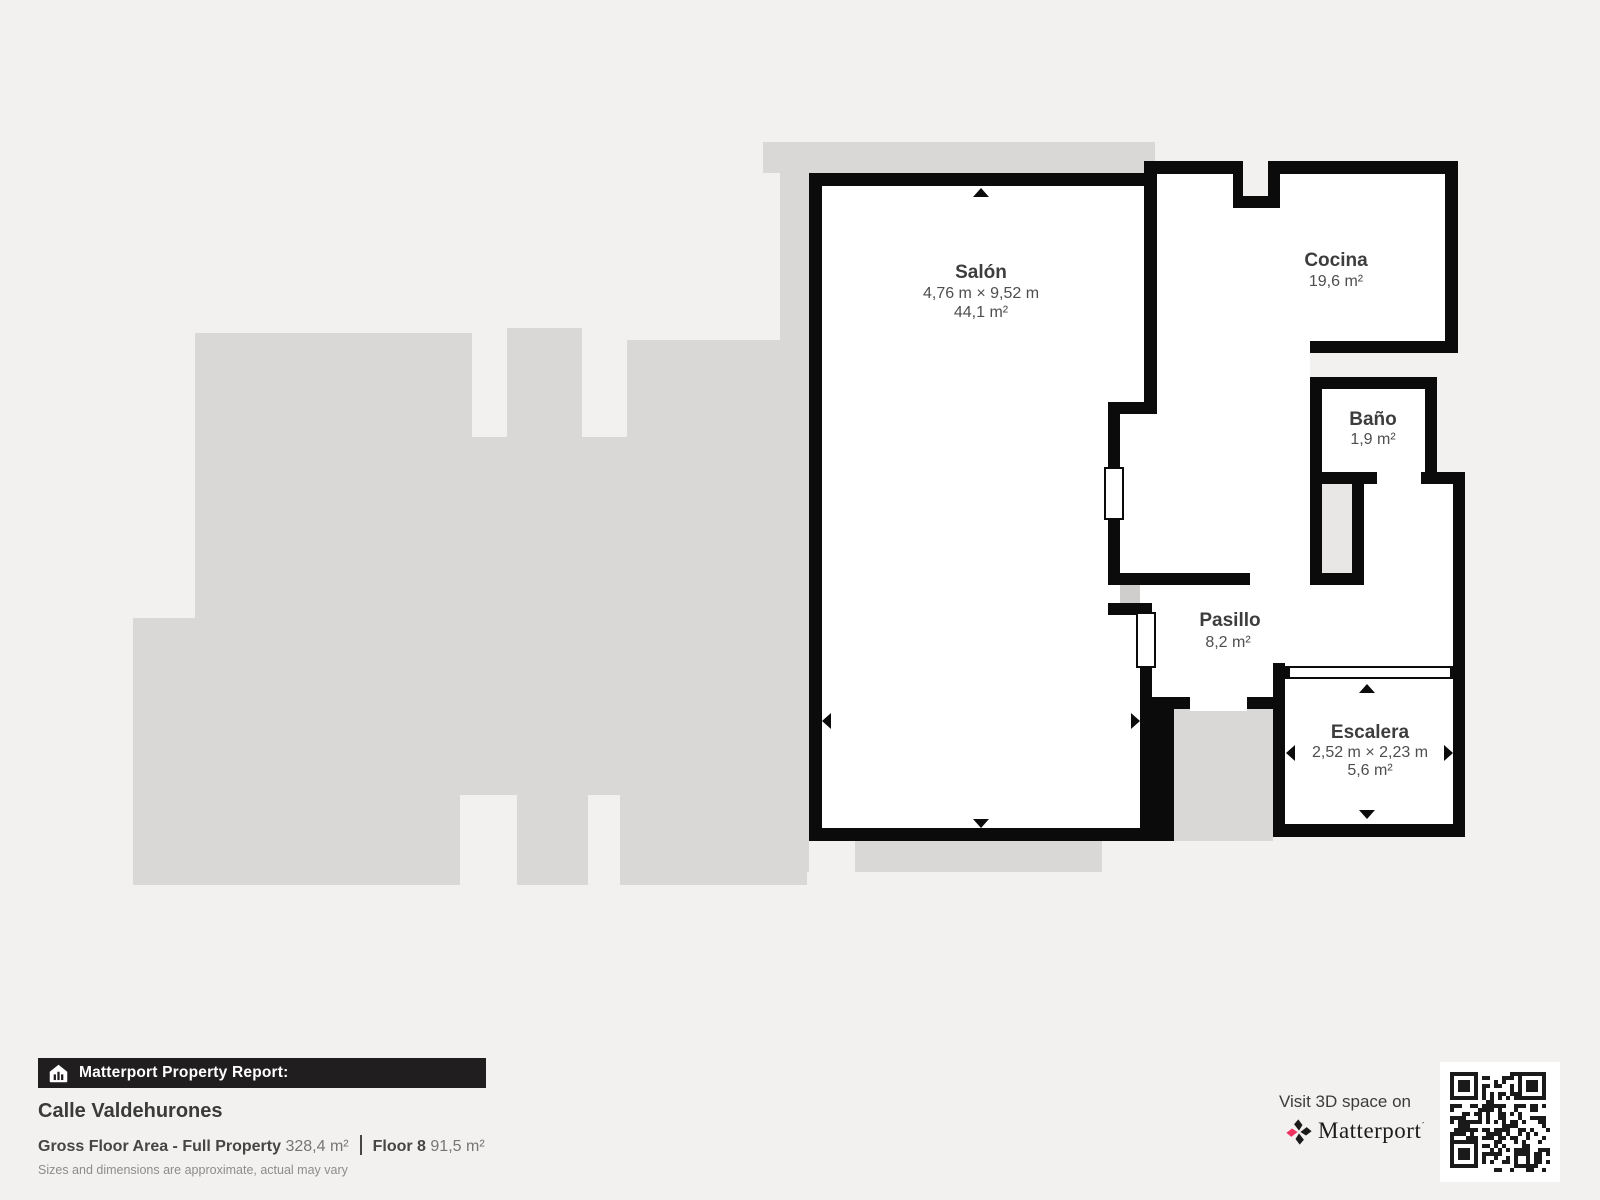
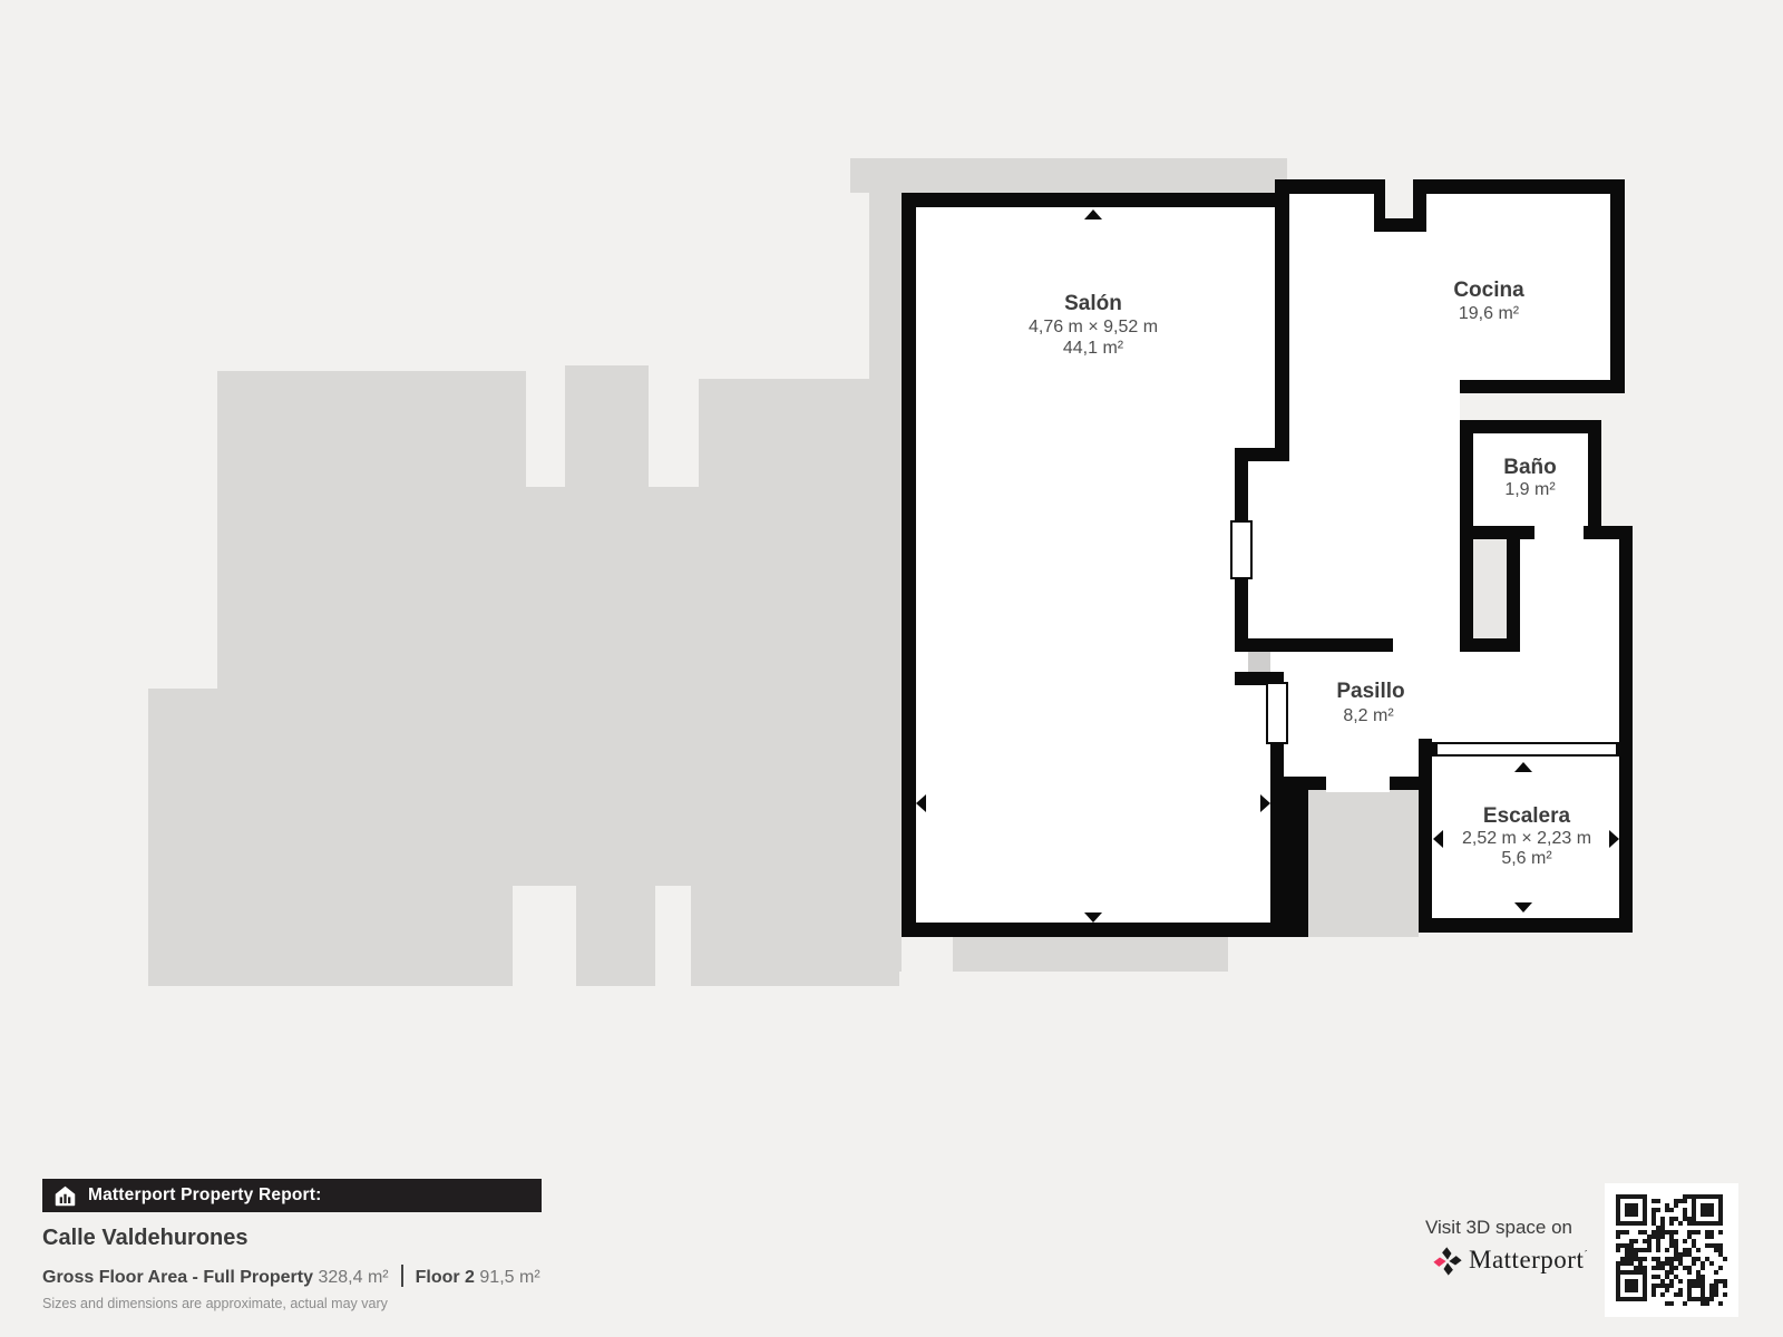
  Salón
  4,76 m × 9,52 m
  44,1 m²
  Cocina
  19,6 m²
  Baño
  1,9 m²
  Pasillo
  8,2 m²
  Escalera
  2,52 m × 2,23 m
  5,6 m²
  Matterport Property Report:
  Calle Valdehurones
- Gross Floor Area - Full Property 328,4 m² Floor 8 91,5 m²
+ Gross Floor Area - Full Property 328,4 m² Floor 2 91,5 m²
  Sizes and dimensions are approximate, actual may vary
  Visit 3D space on
  Matterport´
